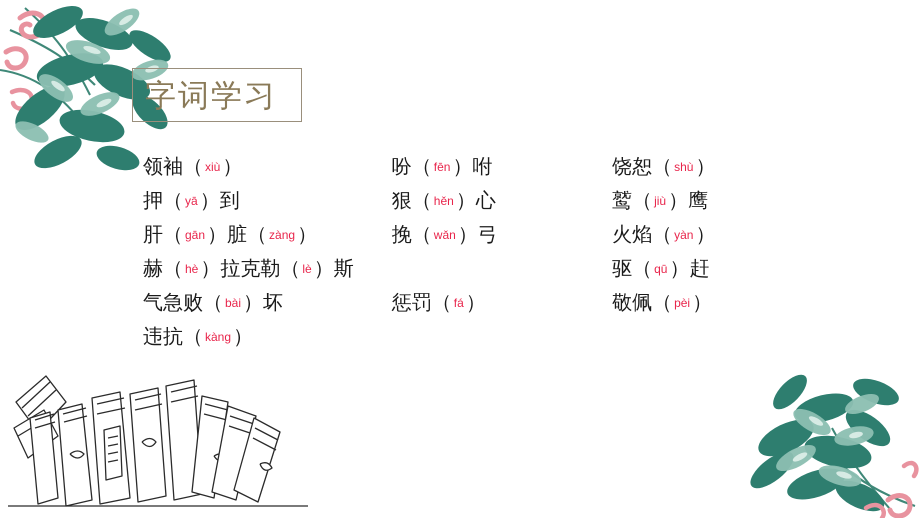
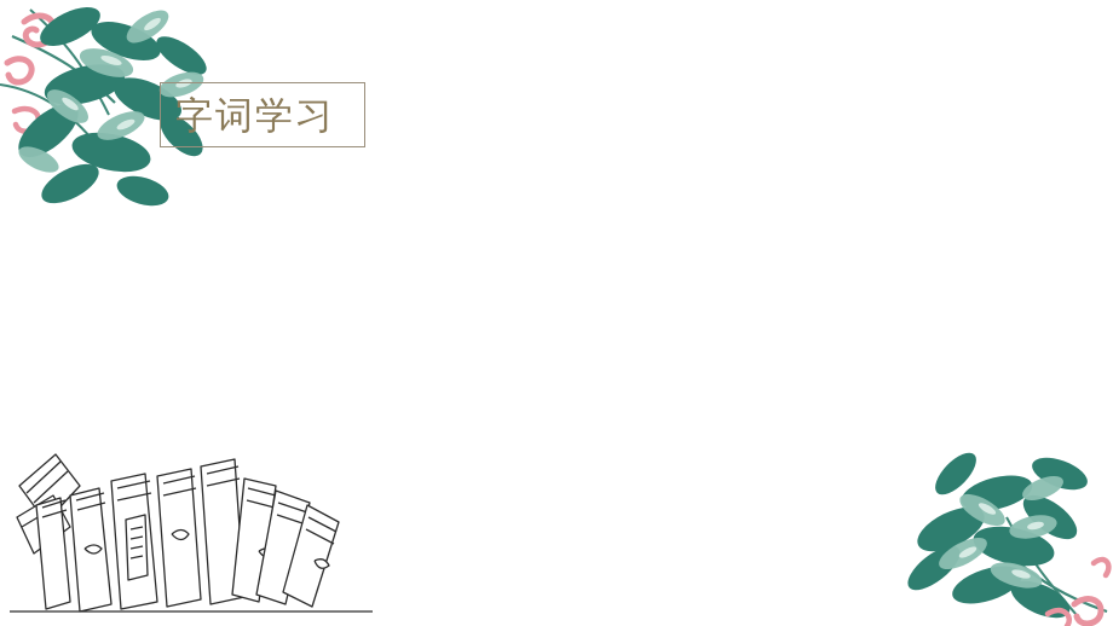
  字词学习
- 领袖（ xiù ）
- 吩（ fēn ）咐
- 饶恕（ shù ）
- 押（ yā ）到
- 狠（ hěn ）心
- 鹫（ jiù ）鹰
- 肝（ gān ）脏（ zàng ）
- 挽（ wǎn ）弓
- 火焰（ yàn ）
- 赫（ hè ）拉克勒（ lè ）斯
- 驱（ qū ）赶
- 气急败（ bài ）坏
- 惩罚（ fá ）
- 敬佩（ pèi ）
- 违抗（ kàng ）
